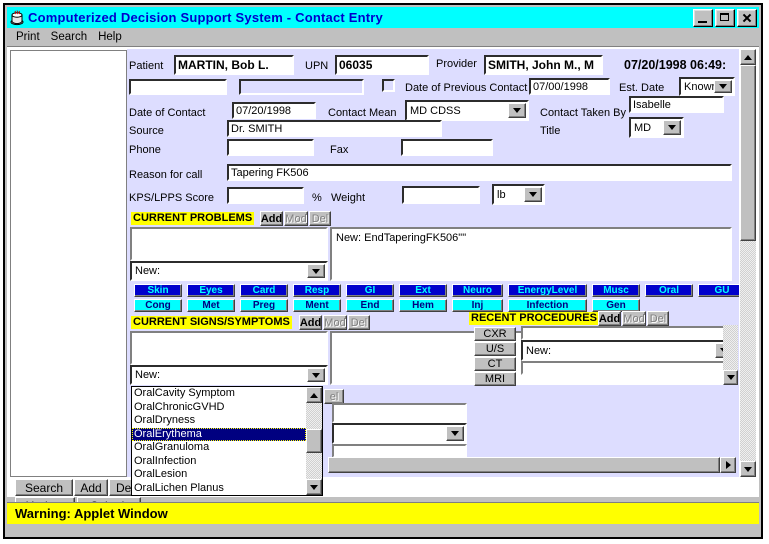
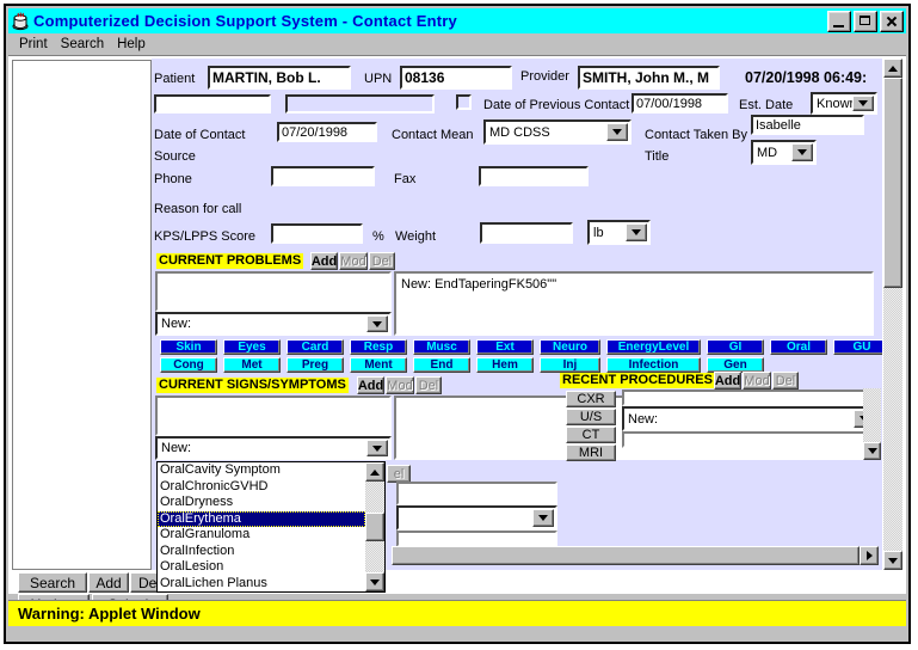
  Computerized Decision Support System - Contact Entry
  Print
  Search
  Help
  Patient
  MARTIN, Bob L.
  UPN
- 06035
+ 08136
  Provider
  SMITH, John M., M
  07/20/1998 06:49:
  Date of Previous Contact
  07/00/1998
  Est. Date
  Know
  Date of Contact
  07/20/1998
  Contact Mean
  MD CDSS
  Contact Taken By
  Isabelle
  Source
- Dr. SMITH
  Title
  MD
  Phone
  Fax
  Reason for call
- Tapering FK506
  KPS/LPPS Score
  %
  Weight
  lb
  CURRENT PROBLEMS
  Add
  Mod
  Del
  New:
  New: EndTaperingFK506""
  Skin
  Eyes
  Card
  Resp
- GI
+ Musc
  Ext
  Neuro
  EnergyLevel
- Musc
+ GI
  Oral
  GU
  Cong
  Met
  Preg
  Ment
  End
  Hem
  Inj
  Infection
  Gen
  CURRENT SIGNS/SYMPTOMS
  Add
  Mod
  Del
  New:
  el
  RECENT PROCEDURES
  Add
  Mod
  Del
  CXR
  U/S
  CT
  MRI
  New:
  OralCavity Symptom
  OralChronicGVHD
  OralDryness
  OralErythema
  OralGranuloma
  OralInfection
  OralLesion
  OralLichen Planus
  Search
  Add
  Warning: Applet Window
